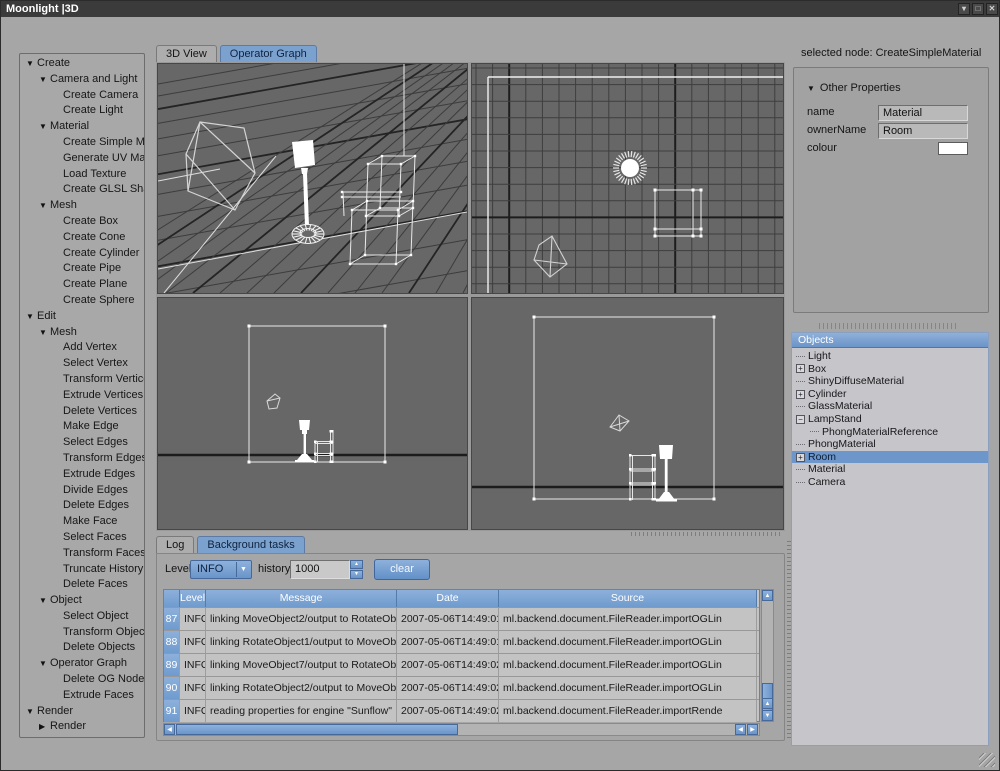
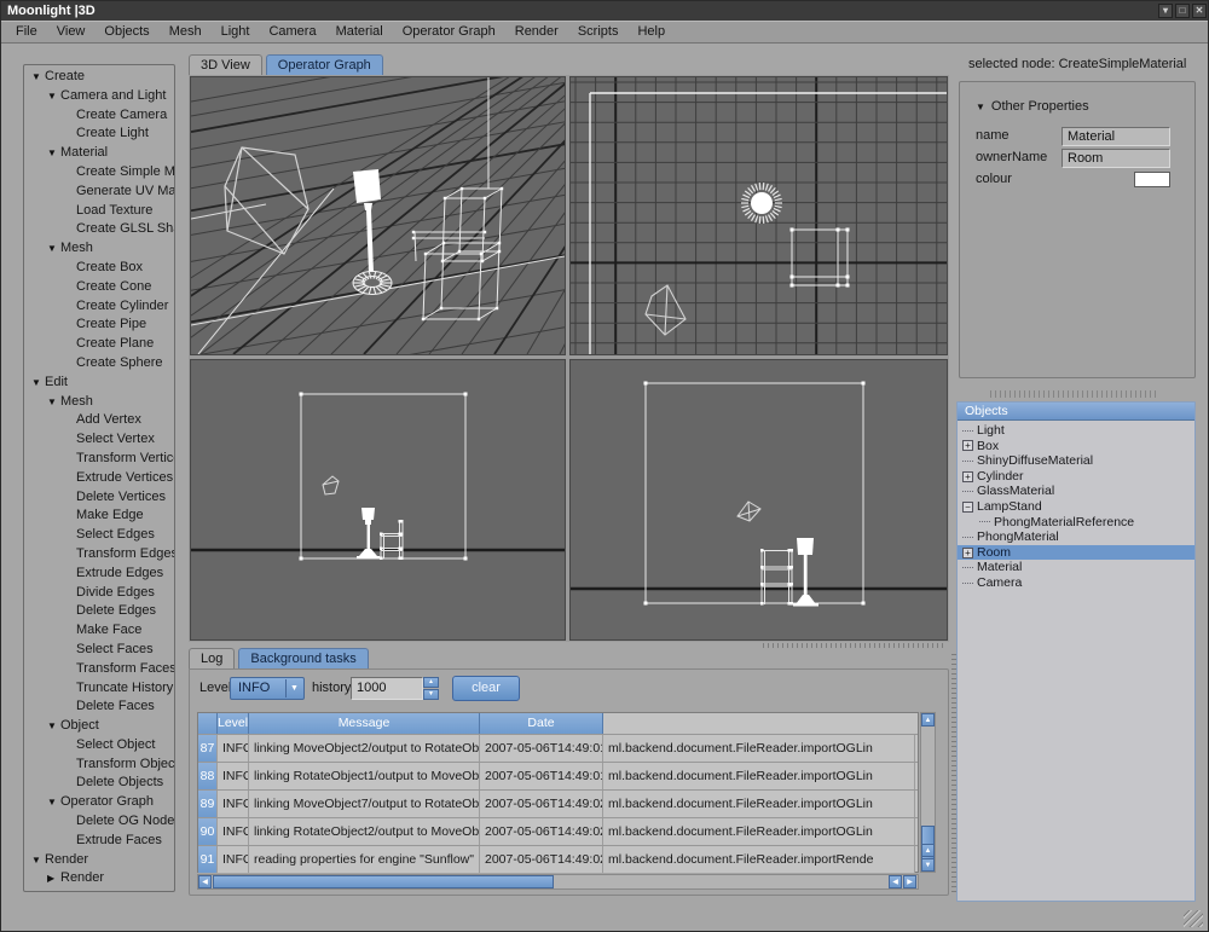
  Moonlight |3D
  ▾
  □
  ✕
+ File View Objects Mesh Light Camera Material Operator Graph Render Scripts Help
  ▼ Create
  ▼ Camera and Light
  Create Camera
  Create Light
  ▼ Material
  Generate UV Ma
  Load Texture
  Create GLSL Sh
  ▼ Mesh
  Create Box
  Create Cone
  Create Cylinder
  Create Pipe
  Create Plane
  Create Sphere
  ▼ Edit
  ▼ Mesh
  Add Vertex
  Select Vertex
  Transform Vertic
  Extrude Vertices
  Delete Vertices
  Make Edge
  Select Edges
  Transform Edge
  Extrude Edges
  Divide Edges
  Delete Edges
  Make Face
  Select Faces
  Transform Faces
  Truncate History
  Delete Faces
  ▼ Object
  Select Object
  Transform Objec
  Delete Objects
  ▼ Operator Graph
  Delete OG Node
  Extrude Faces
  ▼ Render
  ▶ Render
  3D View
  Operator Graph
  Log
  Background tasks
  Leve
  INFO
  history
  1000
  clear
  Level
  Message
  Date
- Source
  87
  INFO
  linking MoveObject2/output to RotateOb
  2007-05-06T14:49:0
  ml.backend.document.FileReader.importOGLin
  88
  INFO
  linking RotateObject1/output to MoveOb
  2007-05-06T14:49:0
  ml.backend.document.FileReader.importOGLin
  89
  INFO
  linking MoveObject7/output to RotateOb
  2007-05-06T14:49:0
  ml.backend.document.FileReader.importOGLin
  90
  INFO
  linking RotateObject2/output to MoveOb
  2007-05-06T14:49:0
  ml.backend.document.FileReader.importOGLin
  91
  INFO
  reading properties for engine "Sunflow"
  2007-05-06T14:49:0
  ml.backend.document.FileReader.importRende
  selected node: CreateSimpleMaterial
  ▼ Other Properties
  name
  Material
  ownerName
  Room
  colour
  Objects
  Light
  +
  Box
  ShinyDiffuseMaterial
  +
  Cylinder
  GlassMaterial
  −
  LampStand
  PhongMaterialReference
  PhongMaterial
  +
  Room
  Material
  Camera
